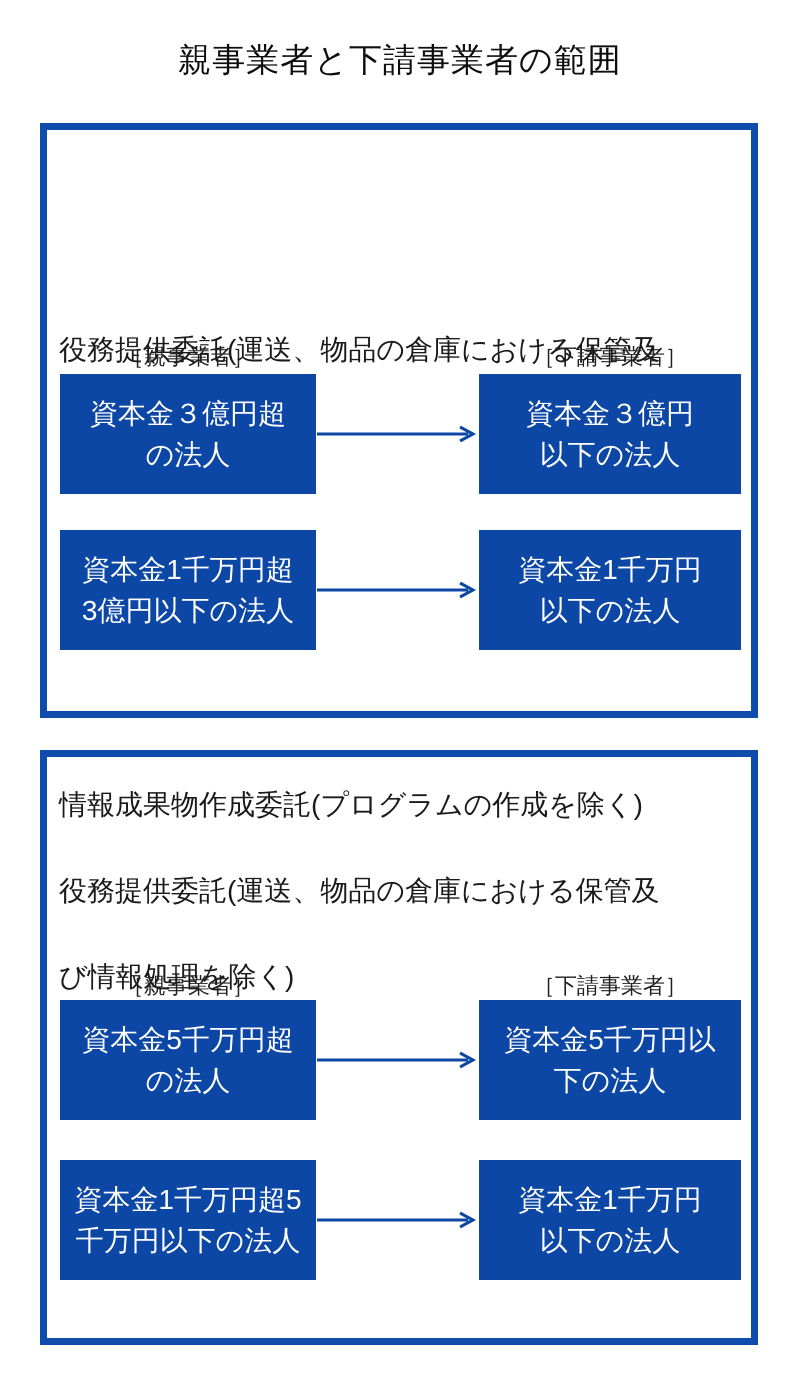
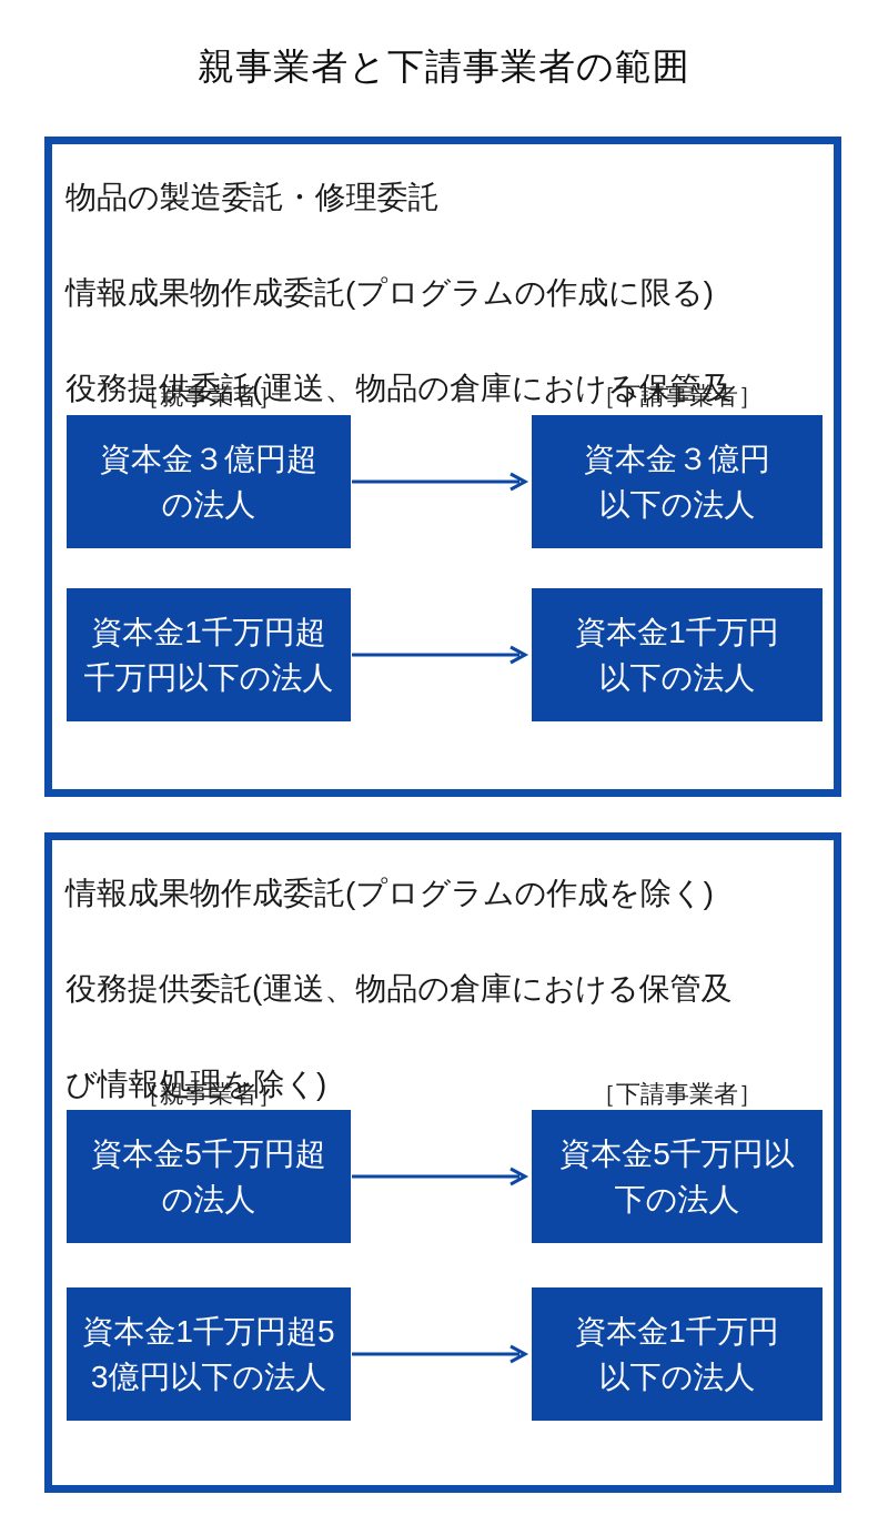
  親事業者と下請事業者の範囲
+ 物品の製造委託・修理委託
+ 情報成果物作成委託(プログラムの作成に限る)
  役務提供委託(運送、物品の倉庫における保管及
  ［親事業者］
  ［下請事業者］
  資本金３億円超
  の法人
  資本金３億円
  以下の法人
  資本金1千万円超
- 3億円以下の法人
+ 千万円以下の法人
  資本金1千万円
  以下の法人
  情報成果物作成委託(プログラムの作成を除く)
  役務提供委託(運送、物品の倉庫における保管及
  び情報処理を除く)
  ［親事業者］
  ［下請事業者］
  資本金5千万円超
  の法人
  資本金5千万円以
  下の法人
  資本金1千万円超5
- 千万円以下の法人
+ 3億円以下の法人
  資本金1千万円
  以下の法人
